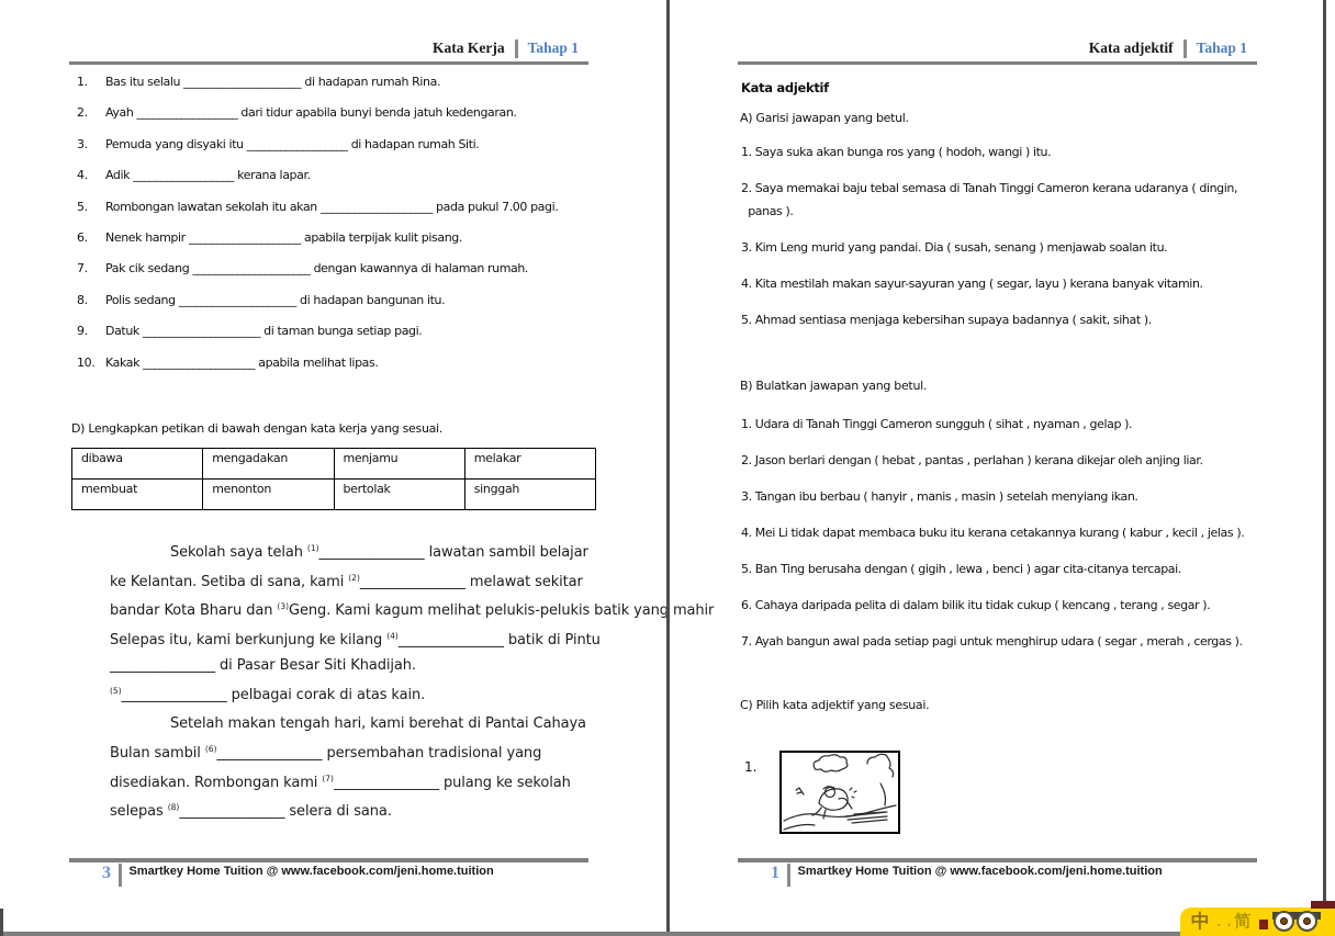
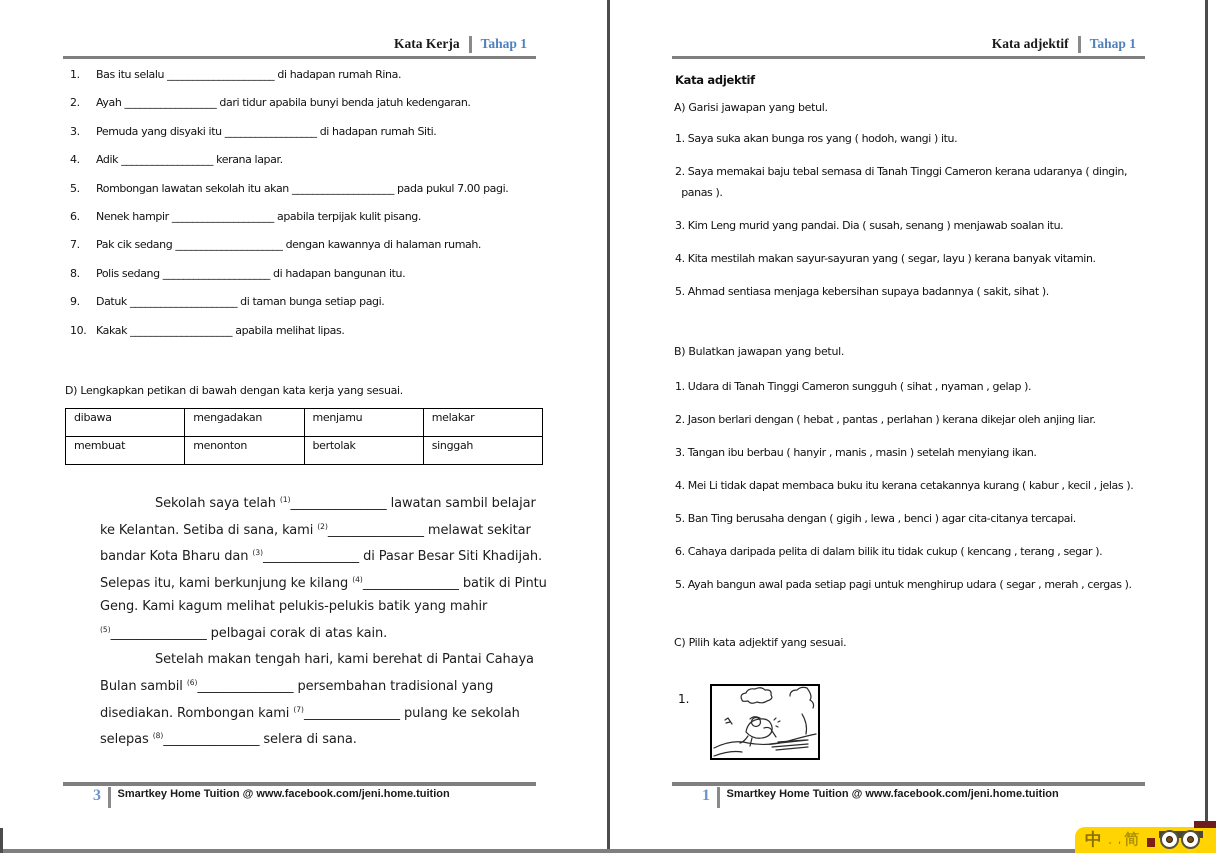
  Kata Kerja
  Tahap 1
  1.
  Bas itu selalu _____________________ di hadapan rumah Rina.
  2.
  Ayah __________________ dari tidur apabila bunyi benda jatuh kedengaran.
  3.
  Pemuda yang disyaki itu __________________ di hadapan rumah Siti.
  4.
  Adik __________________ kerana lapar.
  5.
  Rombongan lawatan sekolah itu akan ____________________ pada pukul 7.00 pagi.
  6.
  Nenek hampir ____________________ apabila terpijak kulit pisang.
  7.
  Pak cik sedang _____________________ dengan kawannya di halaman rumah.
  8.
  Polis sedang _____________________ di hadapan bangunan itu.
  9.
  Datuk _____________________ di taman bunga setiap pagi.
  10.
  Kakak ____________________ apabila melihat lipas.
  D) Lengkapkan petikan di bawah dengan kata kerja yang sesuai.
  dibawa	mengadakan	menjamu	melakar
  membuat	menonton	bertolak	singgah
  Sekolah saya telah (1)_______________ lawatan sambil belajar
  ke Kelantan. Setiba di sana, kami (2)_______________ melawat sekitar
- bandar Kota Bharu dan (3)Geng. Kami kagum melihat pelukis-pelukis batik yang mahir
+ bandar Kota Bharu dan (3)_______________ di Pasar Besar Siti Khadijah.
  Selepas itu, kami berkunjung ke kilang (4)_______________ batik di Pintu
- _______________ di Pasar Besar Siti Khadijah.
+ Geng. Kami kagum melihat pelukis-pelukis batik yang mahir
  (5)_______________ pelbagai corak di atas kain.
  Setelah makan tengah hari, kami berehat di Pantai Cahaya
  Bulan sambil (6)_______________ persembahan tradisional yang
  disediakan. Rombongan kami (7)_______________ pulang ke sekolah
  selepas (8)_______________ selera di sana.
  3
  Smartkey Home Tuition @ www.facebook.com/jeni.home.tuition
  Kata adjektif
  Tahap 1
  Kata adjektif
  A) Garisi jawapan yang betul.
  1. Saya suka akan bunga ros yang ( hodoh, wangi ) itu.
  2. Saya memakai baju tebal semasa di Tanah Tinggi Cameron kerana udaranya ( dingin,
  panas ).
  3. Kim Leng murid yang pandai. Dia ( susah, senang ) menjawab soalan itu.
  4. Kita mestilah makan sayur-sayuran yang ( segar, layu ) kerana banyak vitamin.
  5. Ahmad sentiasa menjaga kebersihan supaya badannya ( sakit, sihat ).
  B) Bulatkan jawapan yang betul.
  1. Udara di Tanah Tinggi Cameron sungguh ( sihat , nyaman , gelap ).
  2. Jason berlari dengan ( hebat , pantas , perlahan ) kerana dikejar oleh anjing liar.
  3. Tangan ibu berbau ( hanyir , manis , masin ) setelah menyiang ikan.
  4. Mei Li tidak dapat membaca buku itu kerana cetakannya kurang ( kabur , kecil , jelas ).
  5. Ban Ting berusaha dengan ( gigih , lewa , benci ) agar cita-citanya tercapai.
  6. Cahaya daripada pelita di dalam bilik itu tidak cukup ( kencang , terang , segar ).
- 7. Ayah bangun awal pada setiap pagi untuk menghirup udara ( segar , merah , cergas ).
+ 5. Ayah bangun awal pada setiap pagi untuk menghirup udara ( segar , merah , cergas ).
  C) Pilih kata adjektif yang sesuai.
  1.
  1
  Smartkey Home Tuition @ www.facebook.com/jeni.home.tuition
  中
  。,
  简
